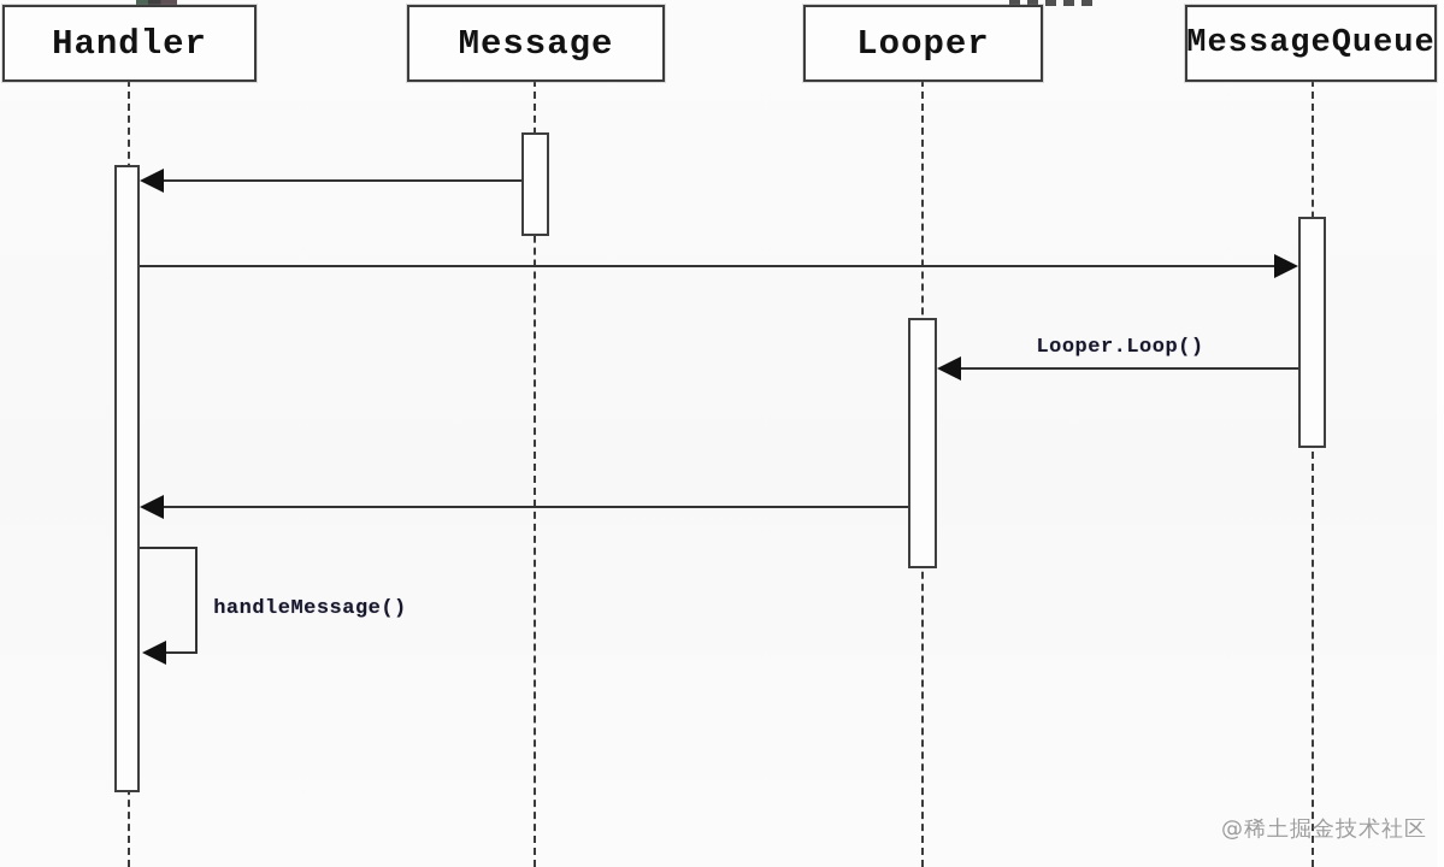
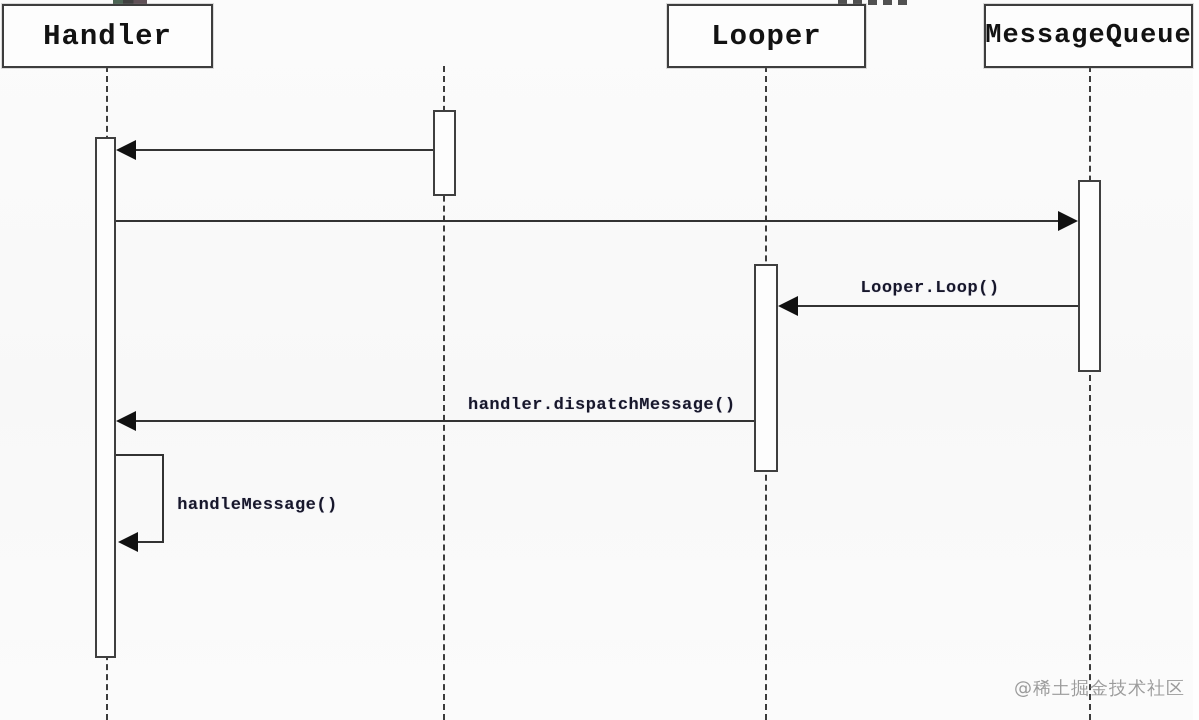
  Handler
- Message
  Looper
  MessageQueue
  Looper.Loop()
+ handler.dispatchMessage()
  handleMessage()
  @稀土掘金技术社区
